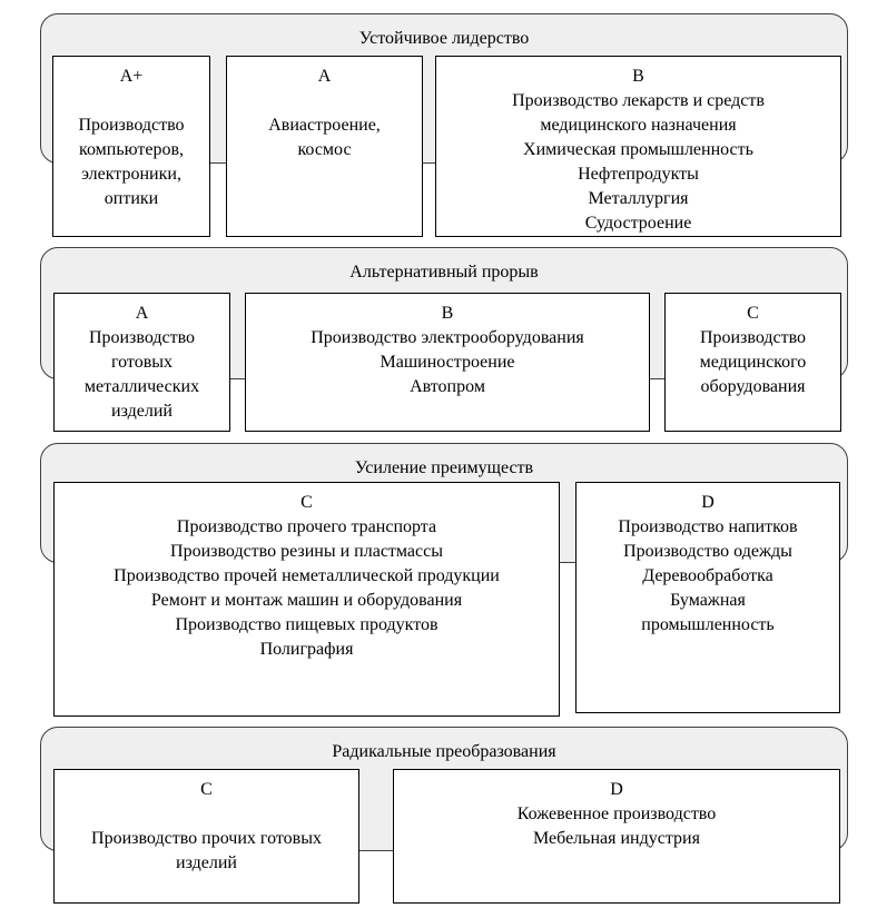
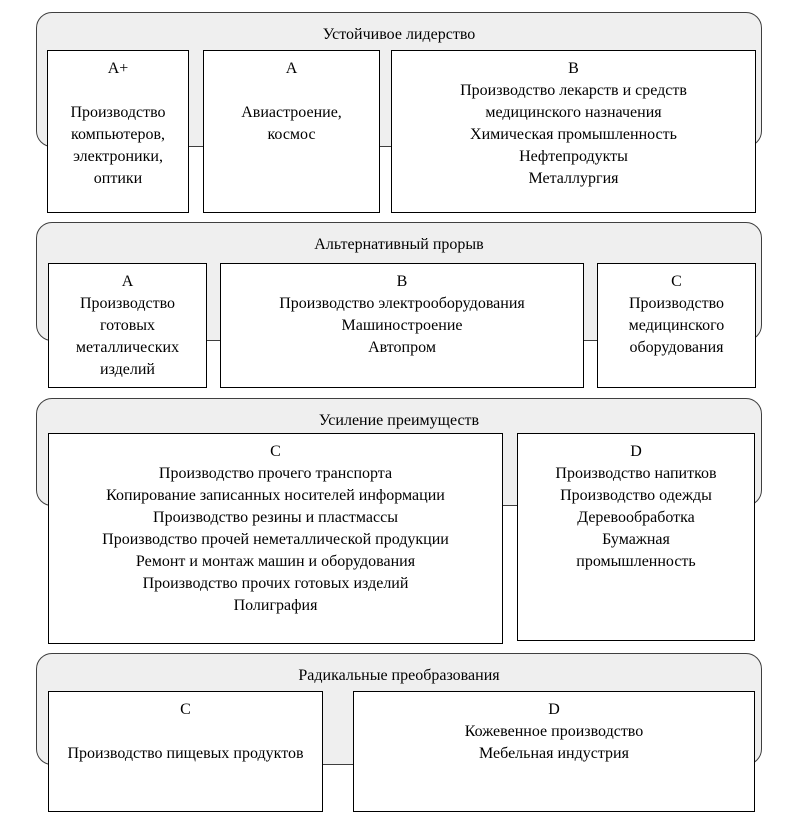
  Устойчивое лидерство
  A+
  Производство компьютеров, электроники, оптики
  A
  Авиастроение, космос
  B
  Производство лекарств и средств медицинского назначения
  Химическая промышленность
  Нефтепродукты
  Металлургия
- Судостроение
  Альтернативный прорыв
  A
  Производство готовых металлических изделий
  B
  Производство электрооборудования
  Машиностроение
  Автопром
  C
  Производство медицинского оборудования
  Усиление преимуществ
  C
  Производство прочего транспорта
+ Копирование записанных носителей информации
  Производство резины и пластмассы
  Производство прочей неметаллической продукции
  Ремонт и монтаж машин и оборудования
- Производство пищевых продуктов
+ Производство прочих готовых изделий
  Полиграфия
  D
  Производство напитков
  Производство одежды
  Деревообработка
  Бумажная промышленность
  Радикальные преобразования
  C
- Производство прочих готовых изделий
+ Производство пищевых продуктов
  D
  Кожевенное производство
  Мебельная индустрия
